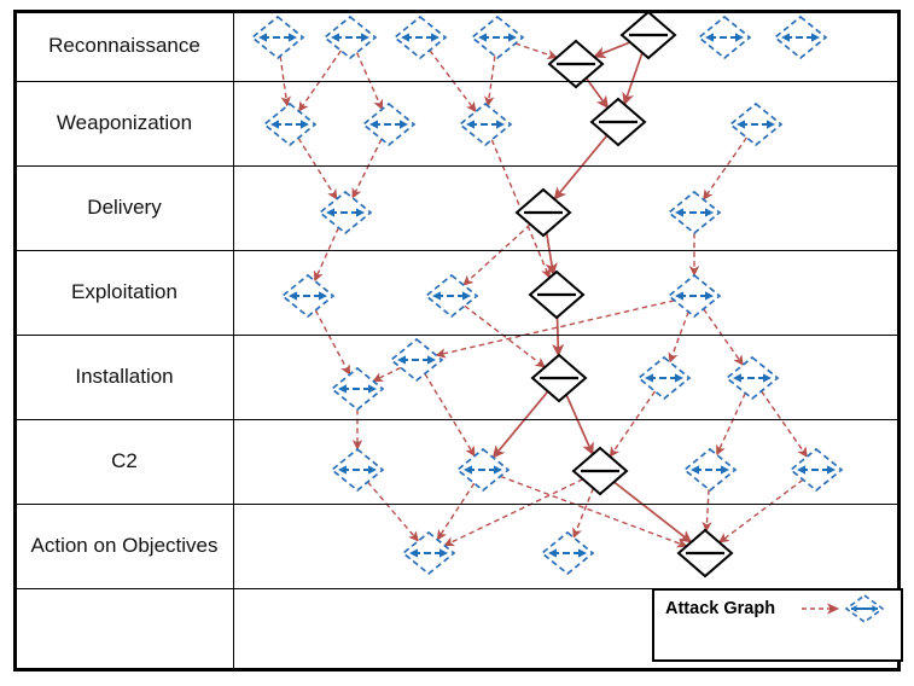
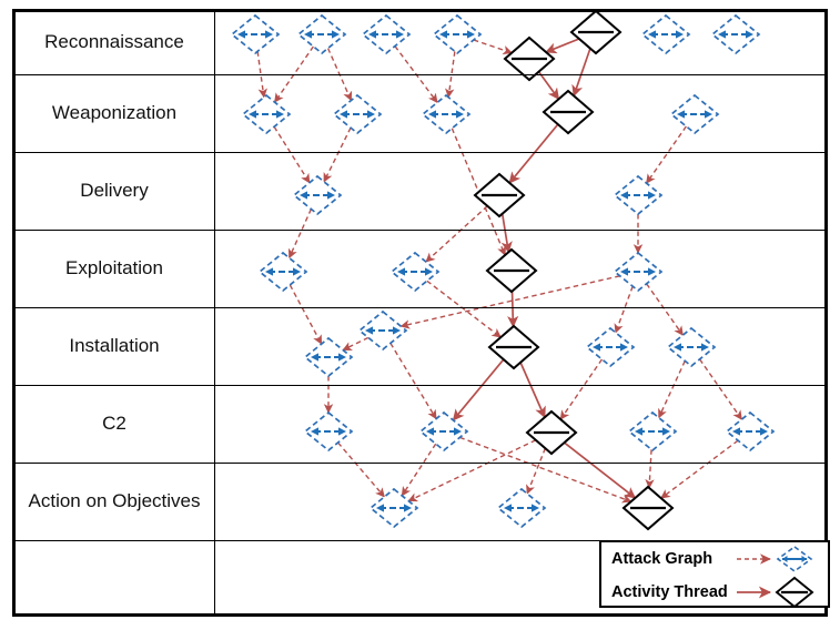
  Reconnaissance
  Weaponization
  Delivery
  Exploitation
  Installation
  C2
  Action on Objectives
  Attack Graph
+ Activity Thread
